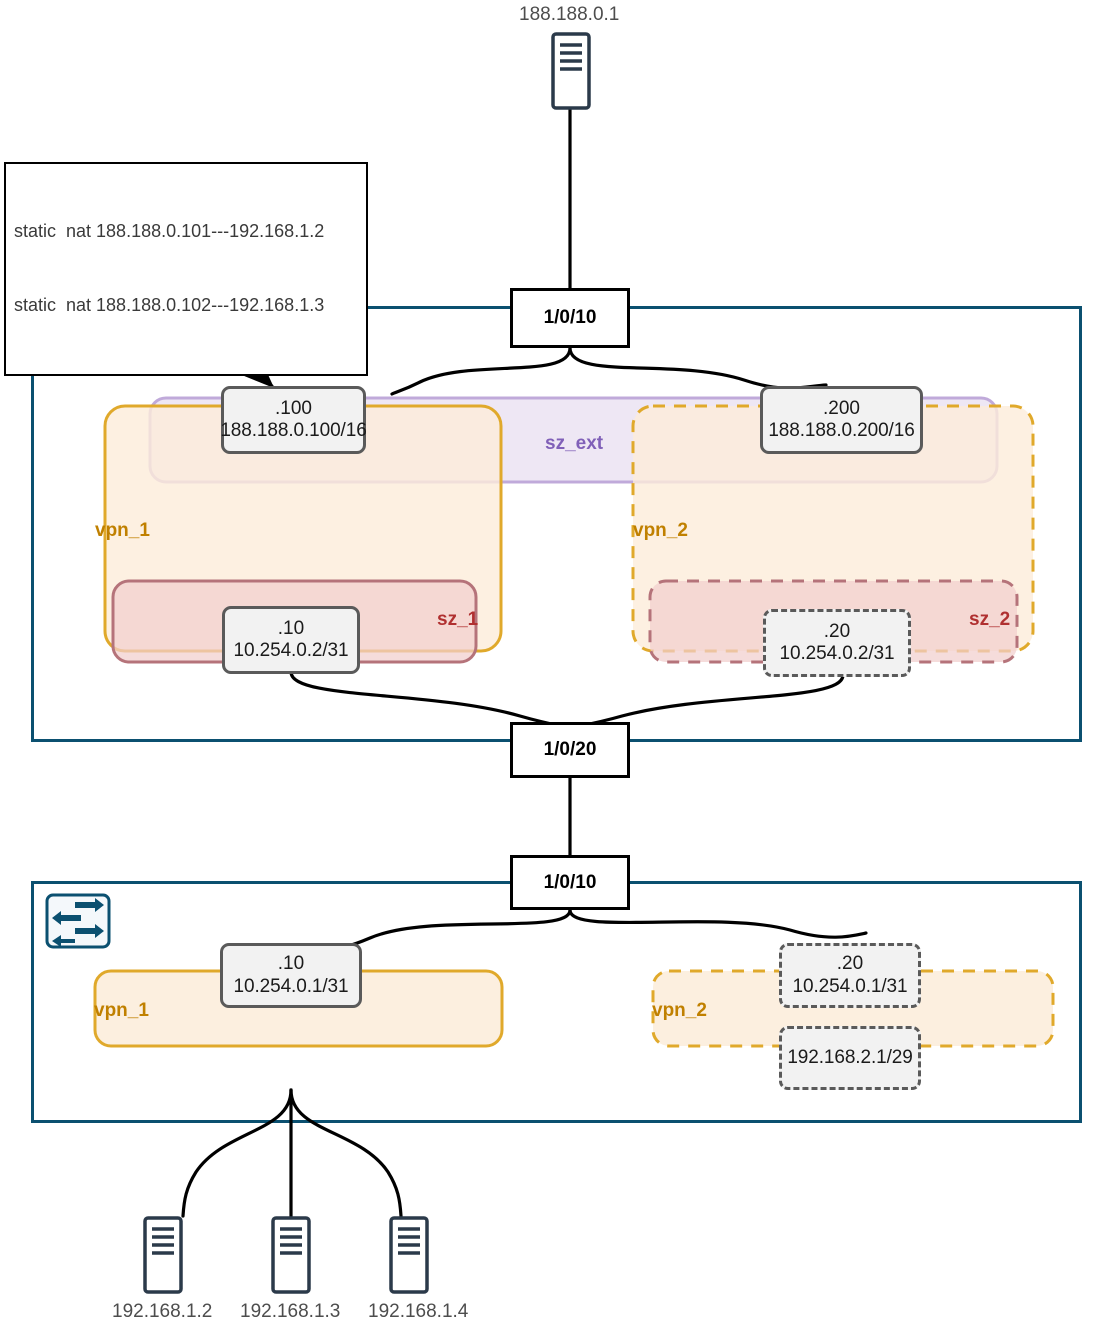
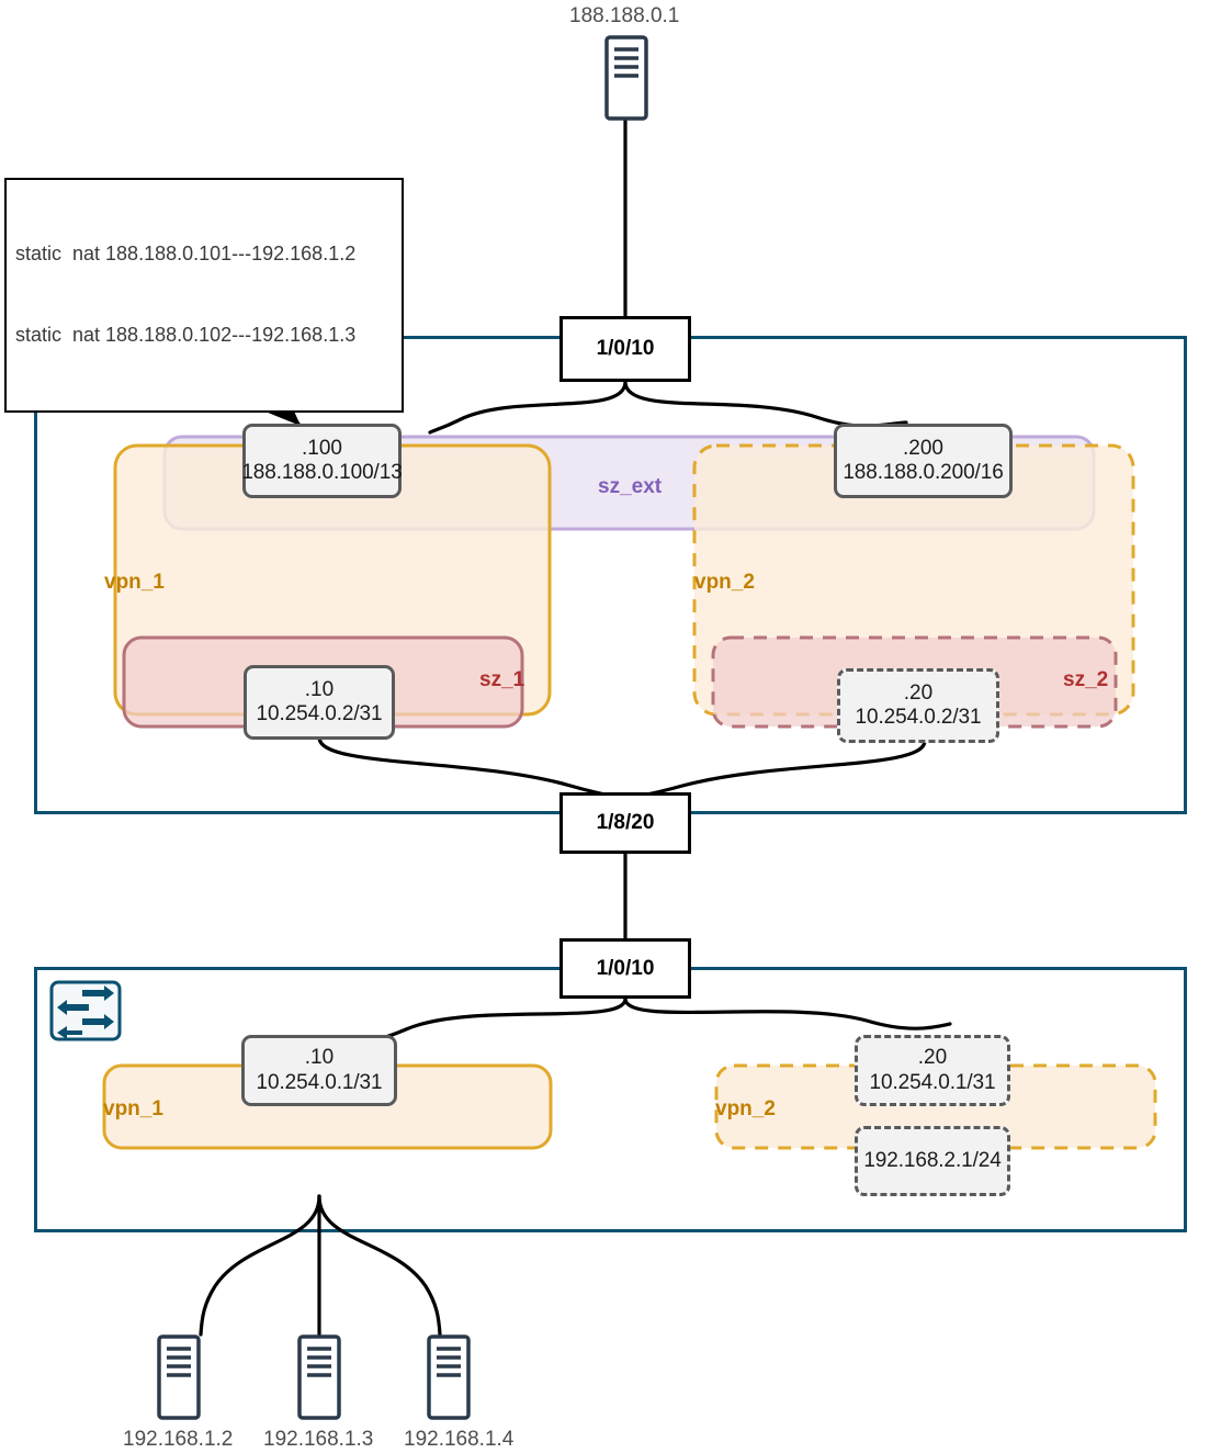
  188.188.0.1
  static nat 188.188.0.101---192.168.1.2
  static nat 188.188.0.102---192.168.1.3
  1/0/10
- 1/0/20
+ 1/8/20
  1/0/10
  sz_ext
  vpn_1
  vpn_2
  sz_1
  sz_2
  .100
- 188.188.0.100/16
+ 188.188.0.100/13
  .200
  188.188.0.200/16
  .10
  10.254.0.2/31
  .20
  10.254.0.2/31
  vpn_1
  vpn_2
  .10
  10.254.0.1/31
  .20
  10.254.0.1/31
- 192.168.2.1/29
+ 192.168.2.1/24
  192.168.1.2
  192.168.1.3
  192.168.1.4
